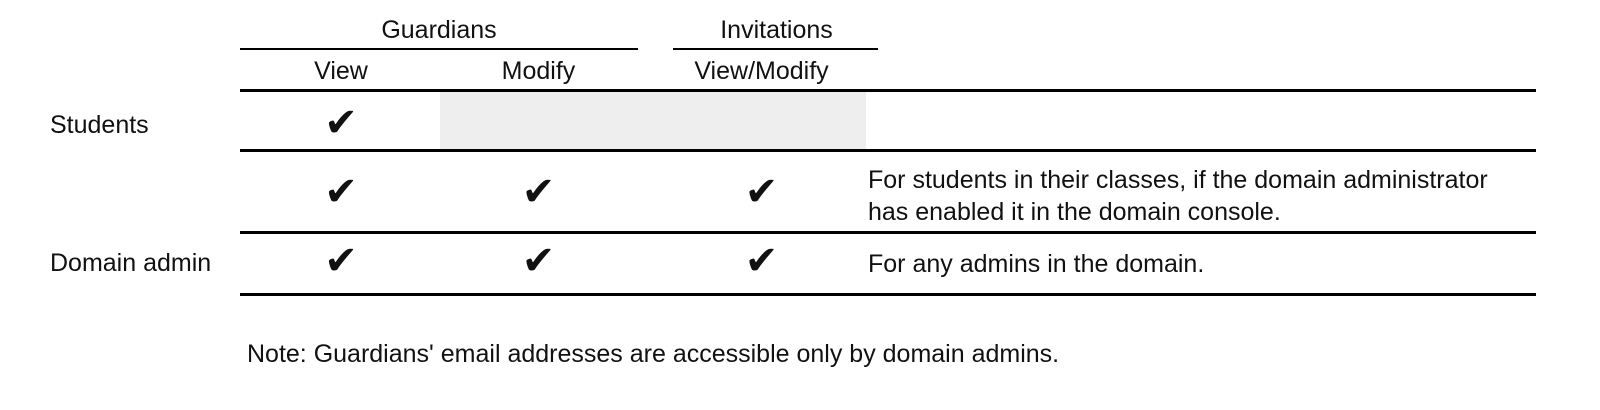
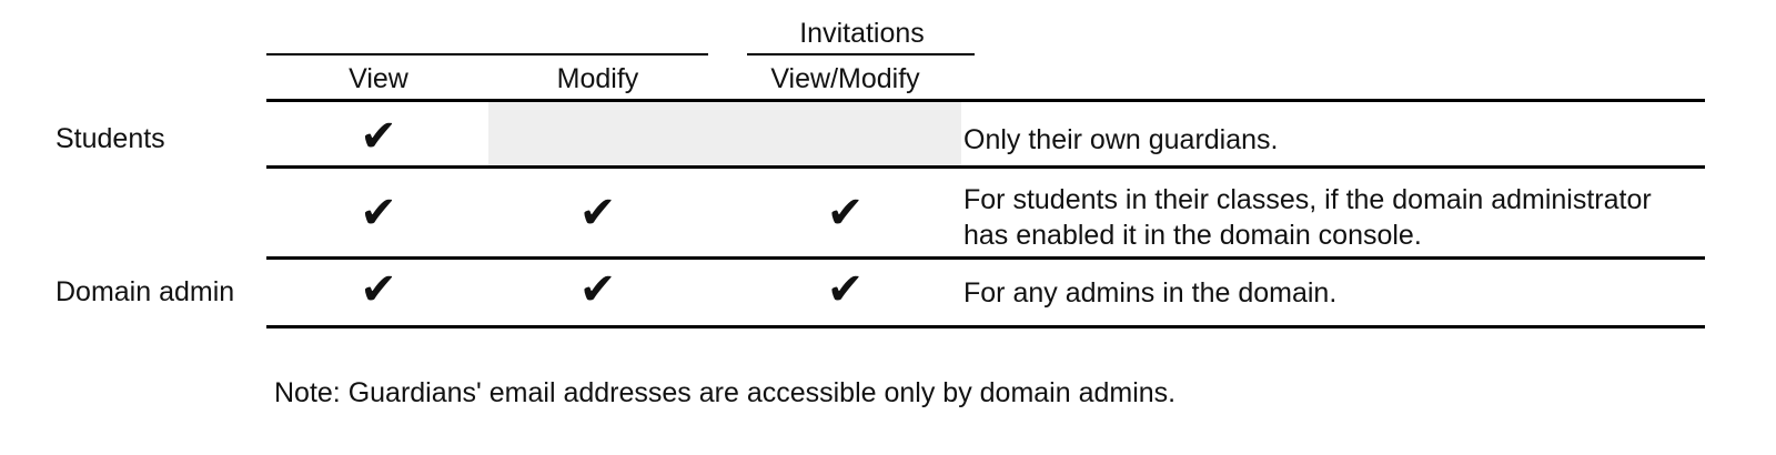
- Guardians
  Invitations
  View
  Modify
  View/Modify
  Students
  ✔
+ Only their own guardians.
  ✔
  ✔
  ✔
  For students in their classes, if the domain administrator has enabled it in the domain console.
  Domain admin
  ✔
  ✔
  ✔
  For any admins in the domain.
  Note: Guardians' email addresses are accessible only by domain admins.
